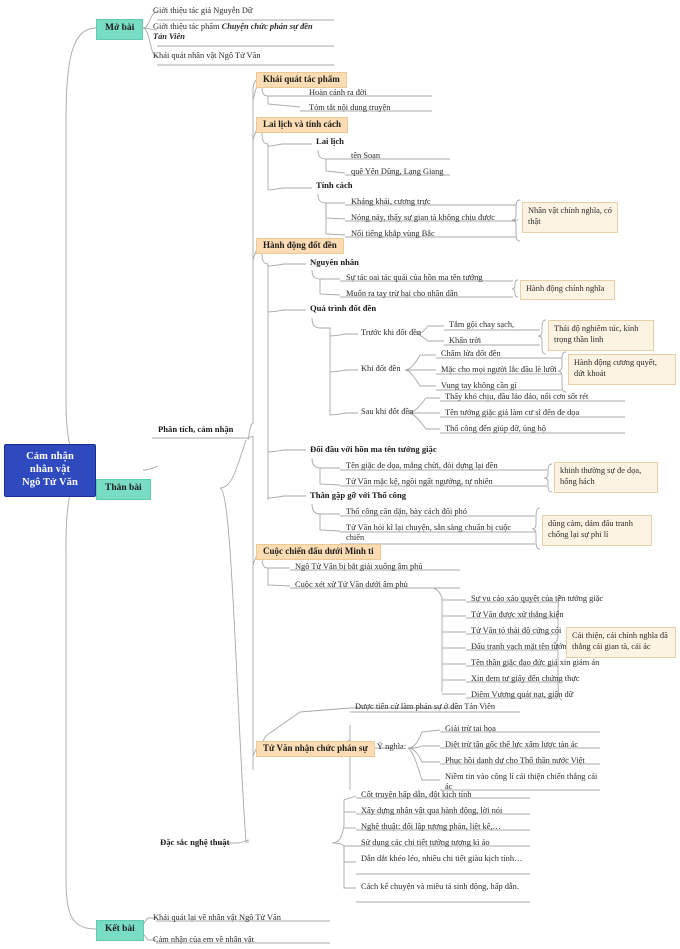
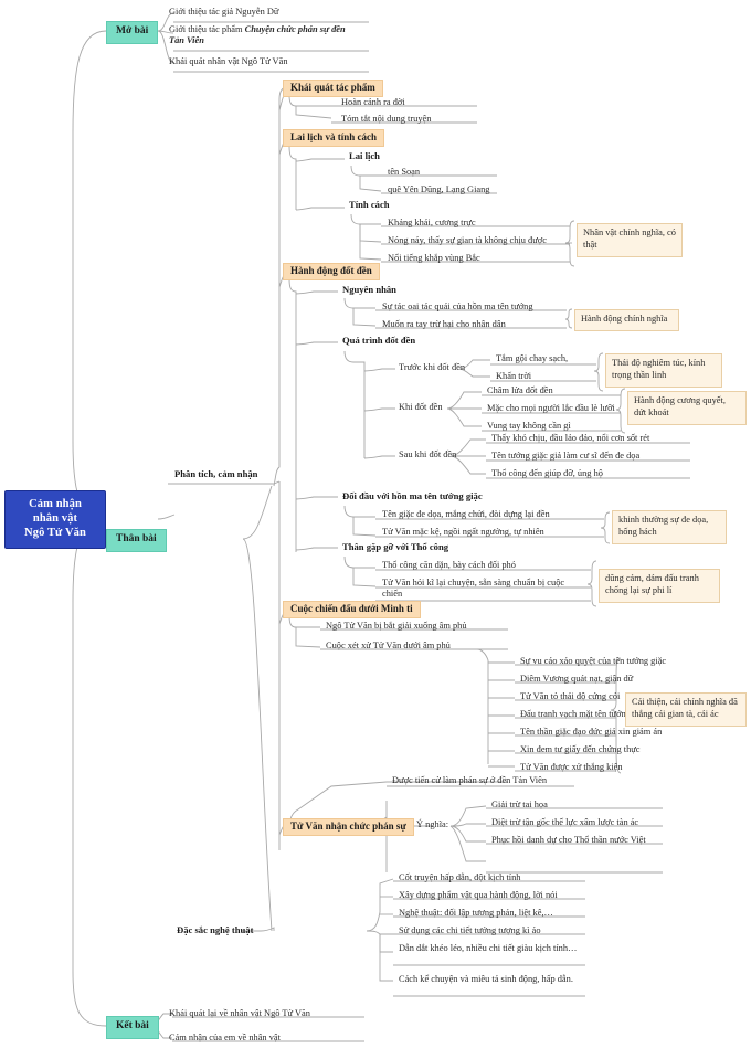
  Cảm nhận
  nhân vật
  Ngô Tử Văn
  Mở bài
  Thân bài
  Kết bài
  Giới thiệu tác giả Nguyễn Dữ
  Giới thiệu tác phẩm Chuyện chức phán sự đền Tản Viên
  Khái quát nhân vật Ngô Tử Văn
  Phân tích, cảm nhận
  Khái quát tác phẩm
  Hoàn cảnh ra đời
  Tóm tắt nội dung truyện
  Lai lịch và tính cách
  Lai lịch
  tên Soạn
  quê Yên Dũng, Lạng Giang
  Tính cách
  Khảng khái, cương trực
  Nóng nảy, thấy sự gian tà không chịu được
  Nổi tiếng khắp vùng Bắc
  Nhân vật chính nghĩa, có thật
  Hành động đốt đền
  Nguyên nhân
  Sự tác oai tác quái của hồn ma tên tướng
  Muốn ra tay trừ hại cho nhân dân
  Hành động chính nghĩa
  Quá trình đốt đền
  Trước khi đốt đền
  Tắm gội chay sạch,
  Khấn trời
  Thái độ nghiêm túc, kính trọng thần linh
  Khi đốt đền
  Châm lửa đốt đền
  Mặc cho mọi người lắc đầu lè lưỡi
  Vung tay không cần gì
  Hành động cương quyết, dứt khoát
  Sau khi đốt đền
  Thấy khó chịu, đầu lảo đảo, nổi cơn sốt rét
  Tên tướng giặc giả làm cư sĩ đến đe dọa
  Thổ công đến giúp đỡ, ủng hộ
  Đối đầu với hồn ma tên tướng giặc
  Tên giặc đe dọa, mắng chửi, đòi dựng lại đền
  Tử Văn mặc kệ, ngồi ngất ngưởng, tự nhiên
  khinh thường sự đe dọa, hống hách
  Thân gặp gỡ với Thổ công
  Thổ công căn dặn, bày cách đối phó
  Tử Văn hỏi kĩ lại chuyện, sẵn sàng chuẩn bị cuộc chiến
  dũng cảm, dám đấu tranh chống lại sự phi lí
  Cuộc chiến đấu dưới Minh ti
  Ngô Tử Văn bị bắt giải xuống âm phủ
  Cuộc xét xử Tử Văn dưới âm phủ
  Sự vu cáo xảo quyệt của tên tướng giặc
- Tử Văn được xử thắng kiện
+ Diêm Vương quát nạt, giận dữ
  Tử Văn tỏ thái độ cứng cỏi
  Đấu tranh vạch mặt tên tướn
  Tên thần giặc đạo đức giả xin giảm án
  Xin đem tư giấy đến chứng thực
- Diêm Vương quát nạt, giận dữ
+ Tử Văn được xử thắng kiện
  Cái thiện, cái chính nghĩa đã thắng cái gian tà, cái ác
  Tử Văn nhận chức phán sự
  Được tiến cử làm phán sự ở đền Tản Viên
  Ý nghĩa:
  Giải trừ tai họa
  Diệt trừ tận gốc thế lực xâm lược tàn ác
  Phục hồi danh dự cho Thổ thần nước Việt
- Niềm tin vào công lí cái thiện chiến thắng cái ác
  Đặc sắc nghệ thuật
  Cốt truyện hấp dẫn, đột kịch tính
- Xây dựng nhân vật qua hành động, lời nói
+ Xây dựng phẩm vật qua hành động, lời nói
  Nghệ thuật: đối lập tương phản, liệt kê,…
  Sử dụng các chi tiết tưởng tượng kì ảo
  Dẫn dắt khéo léo, nhiều chi tiết giàu kịch tính…
  Cách kể chuyện và miêu tả sinh động, hấp dẫn.
  Khái quát lại về nhân vật Ngô Tử Văn
  Cảm nhận của em về nhân vật
